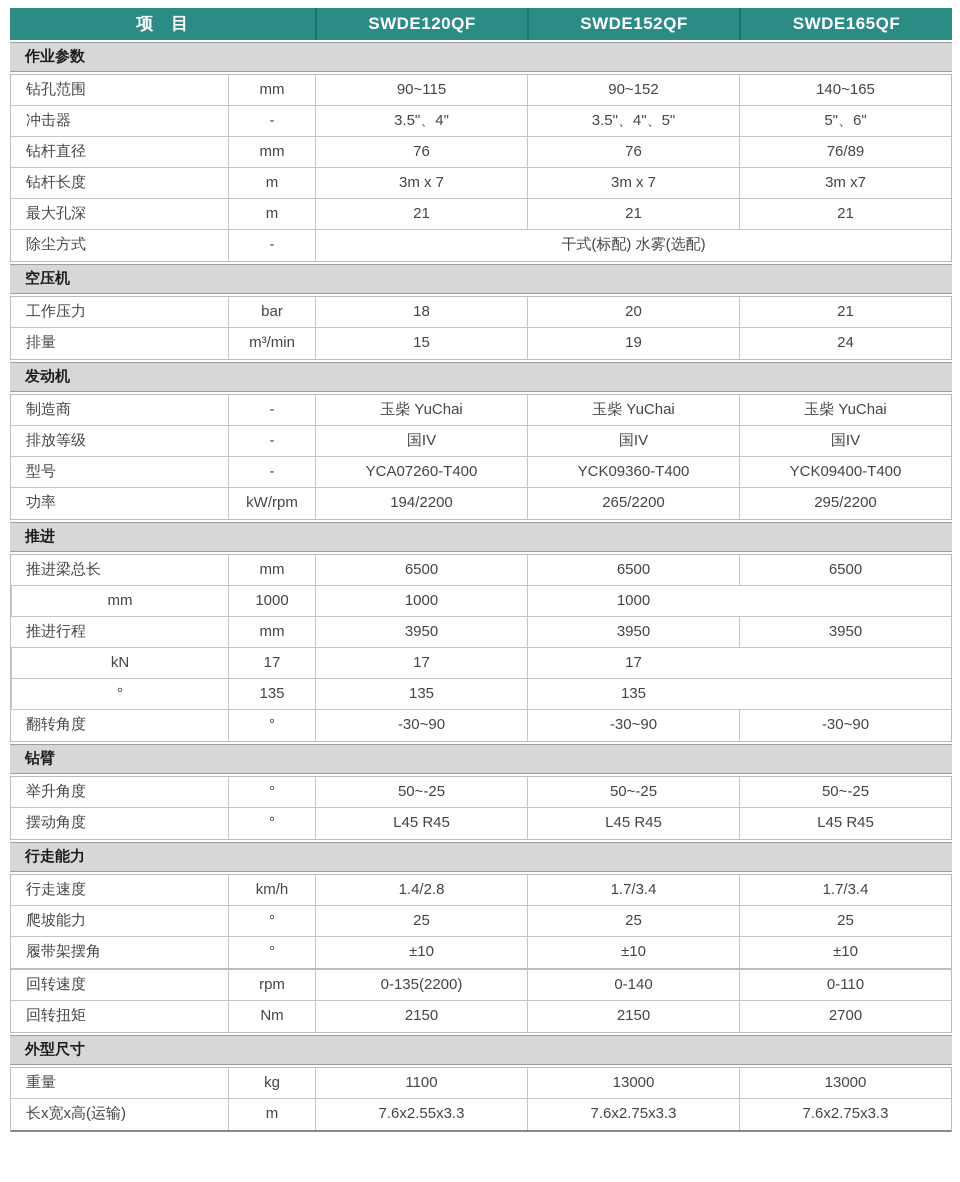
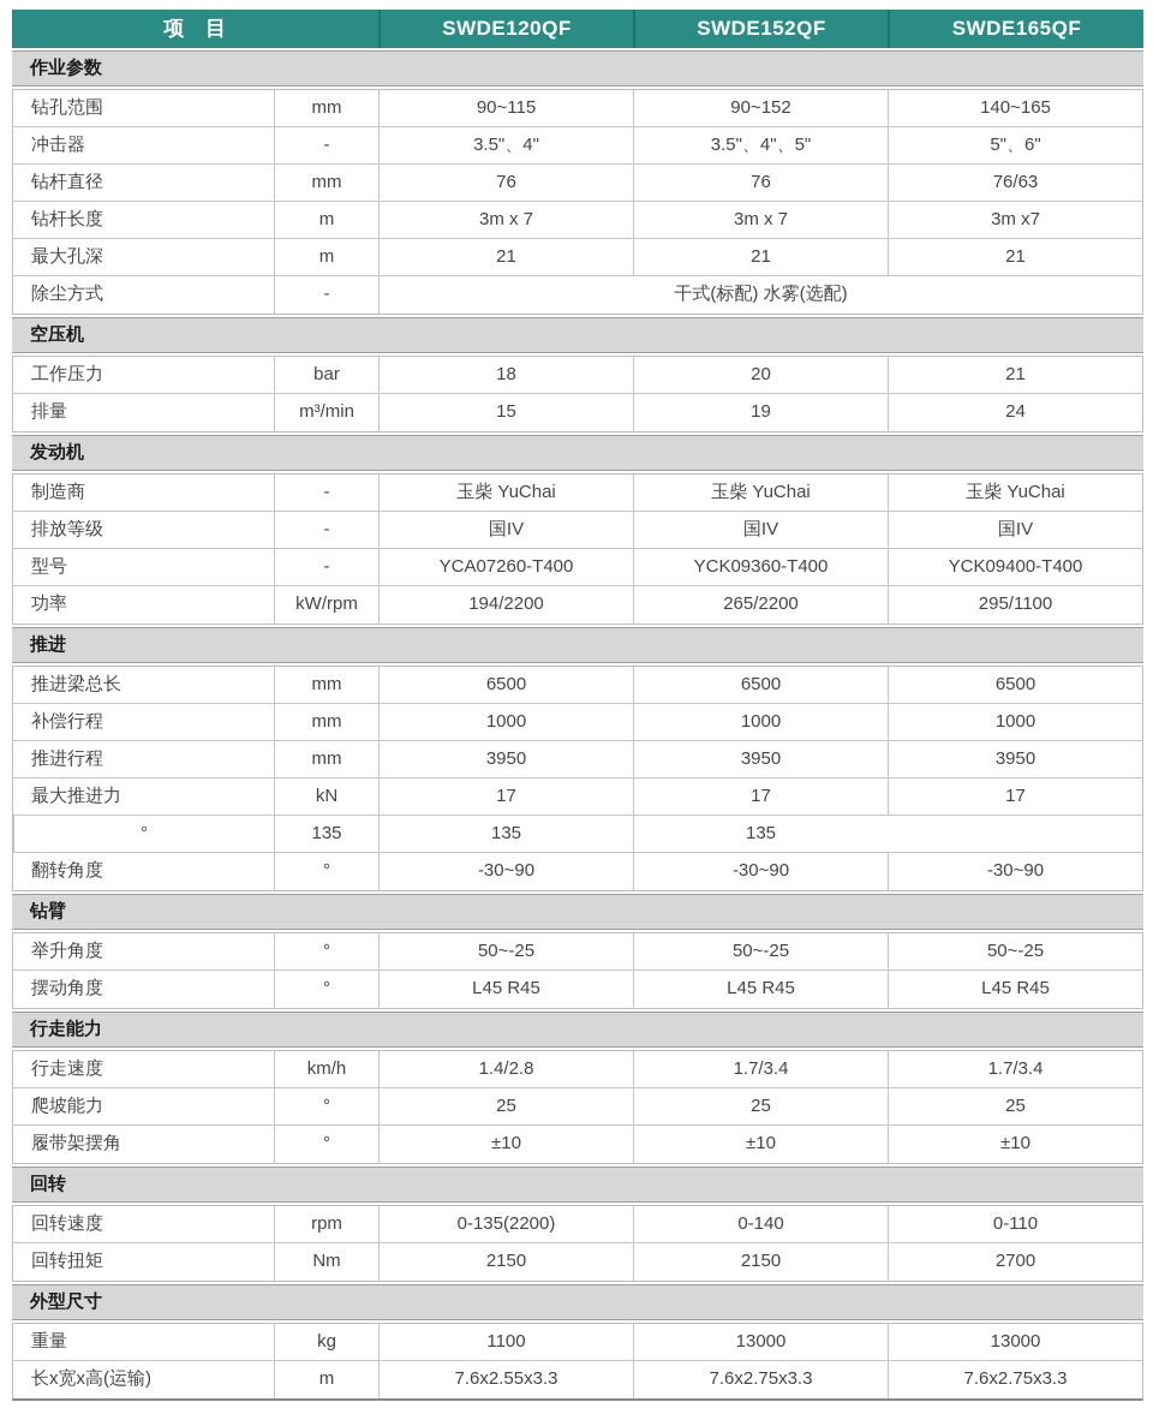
  项 目
  SWDE120QF
  SWDE152QF
  SWDE165QF
  作业参数
  钻孔范围
  mm
  90~115
  90~152
  140~165
  冲击器
  -
  3.5"、4"
  3.5"、4"、5"
  5"、6"
  钻杆直径
  mm
  76
  76
- 76/89
+ 76/63
  钻杆长度
  m
  3m x 7
  3m x 7
  3m x7
  最大孔深
  m
  21
  21
  21
  除尘方式
  -
  干式(标配) 水雾(选配)
  空压机
  工作压力
  bar
  18
  20
  21
  排量
  m³/min
  15
  19
  24
  发动机
  制造商
  -
  玉柴 YuChai
  玉柴 YuChai
  玉柴 YuChai
  排放等级
  -
  国IV
  国IV
  国IV
  型号
  -
  YCA07260-T400
  YCK09360-T400
  YCK09400-T400
  功率
  kW/rpm
  194/2200
  265/2200
- 295/2200
+ 295/1100
  推进
  推进梁总长
  mm
  6500
  6500
  6500
+ 补偿行程
  mm
  1000
  1000
  1000
  推进行程
  mm
  3950
  3950
  3950
+ 最大推进力
  kN
  17
  17
  17
  °
  135
  135
  135
  翻转角度
  °
  -30~90
  -30~90
  -30~90
  钻臂
  举升角度
  °
  50~-25
  50~-25
  50~-25
  摆动角度
  °
  L45 R45
  L45 R45
  L45 R45
  行走能力
  行走速度
  km/h
  1.4/2.8
  1.7/3.4
  1.7/3.4
  爬坡能力
  °
  25
  25
  25
  履带架摆角
  °
  ±10
  ±10
  ±10
+ 回转
  回转速度
  rpm
  0-135(2200)
  0-140
  0-110
  回转扭矩
  Nm
  2150
  2150
  2700
  外型尺寸
  重量
  kg
  1100
  13000
  13000
  长x宽x高(运输)
  m
  7.6x2.55x3.3
  7.6x2.75x3.3
  7.6x2.75x3.3
